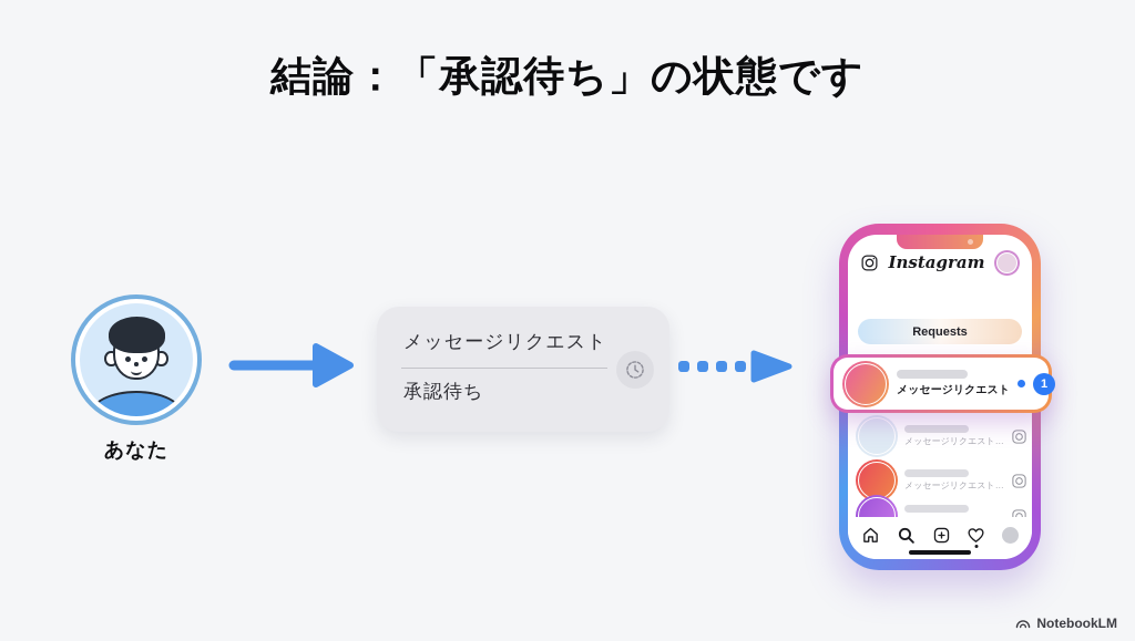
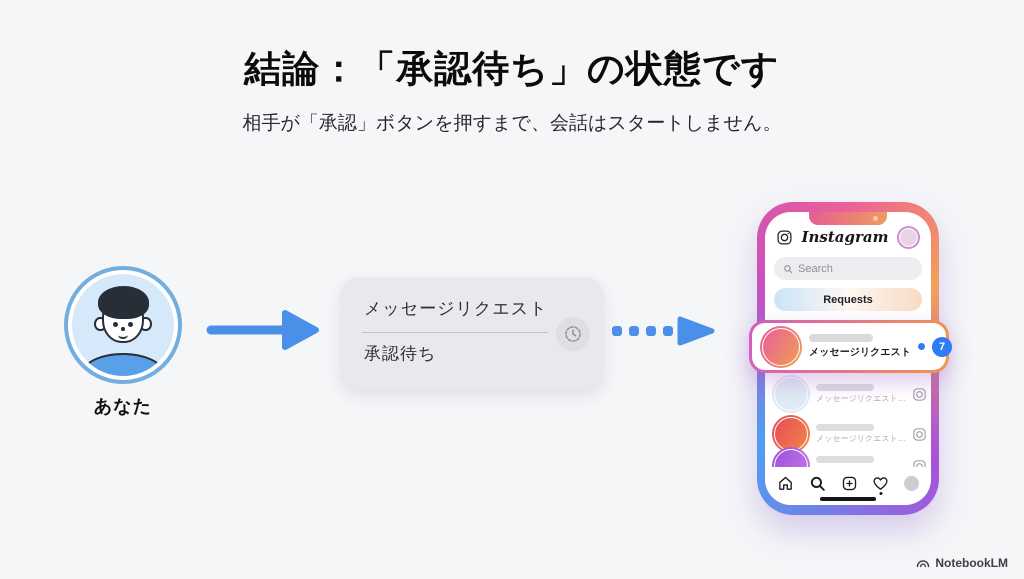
  結論：「承認待ち」の状態です
+ 相手が「承認」ボタンを押すまで、会話はスタートしません。
  あなた
  メッセージリクエスト
  承認待ち
  Instagram
+ Search
  Requests
  メッセージリクエスト…
  メッセージリクエスト…
  メッセージリクエスト
- 1
+ 7
  NotebookLM
